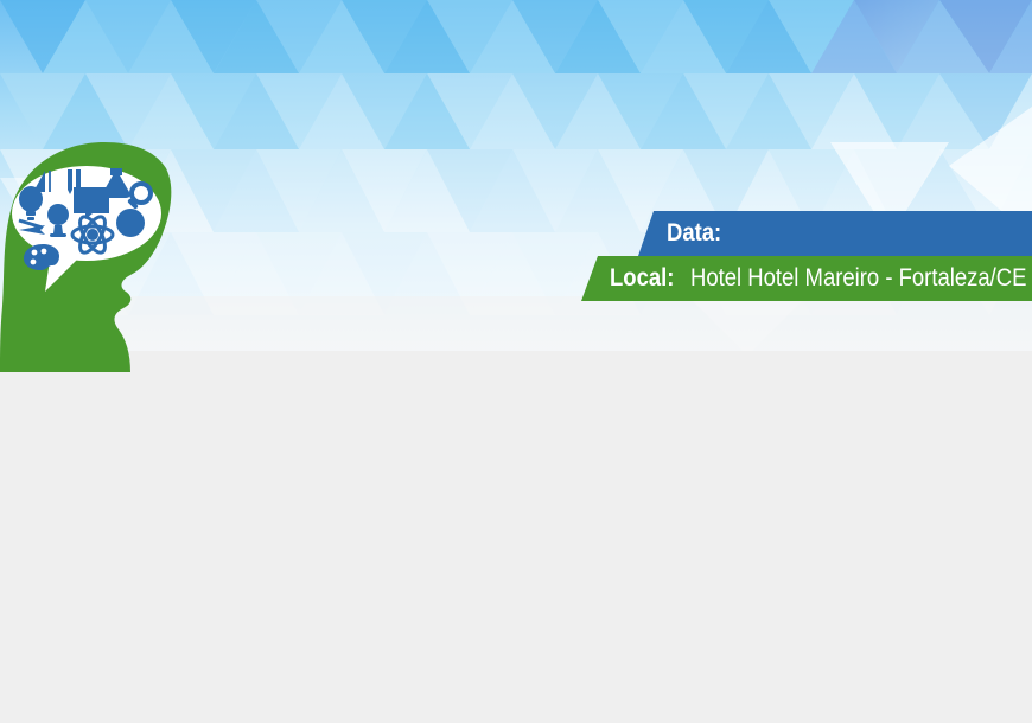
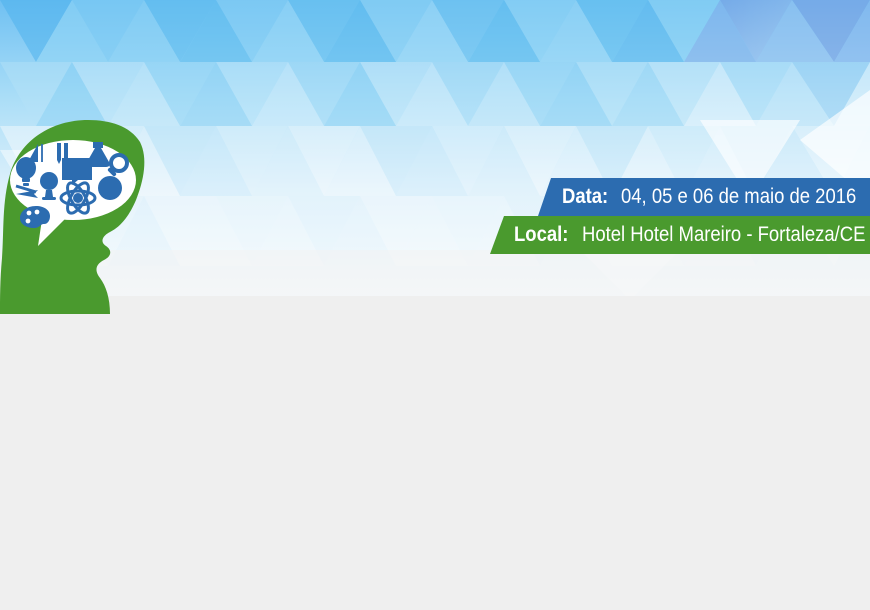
  Data:
+ 04, 05 e 06 de maio de 2016
  Local:
  Hotel Hotel Mareiro - Fortaleza/CE
